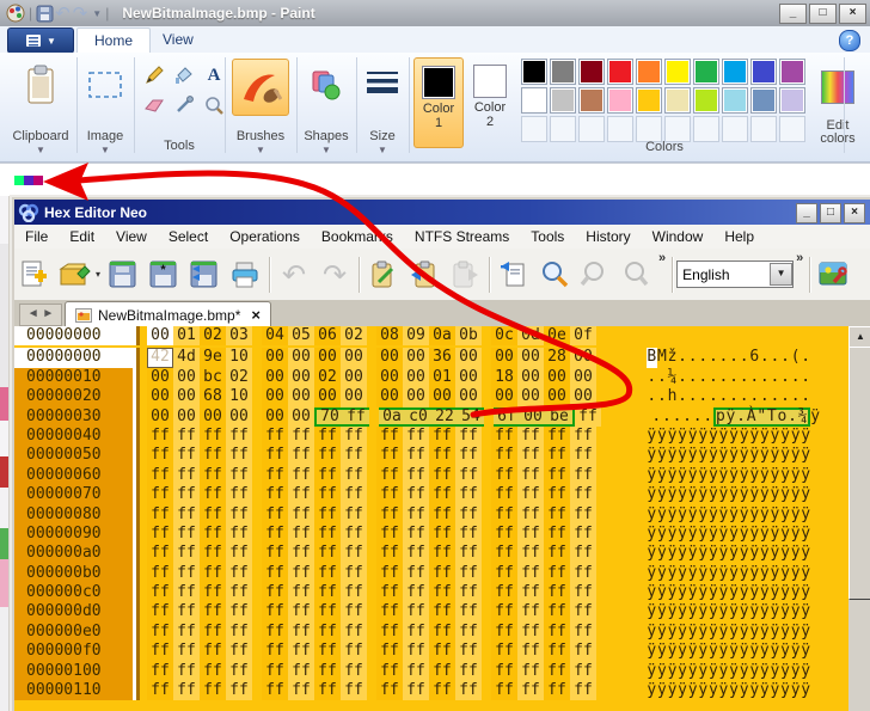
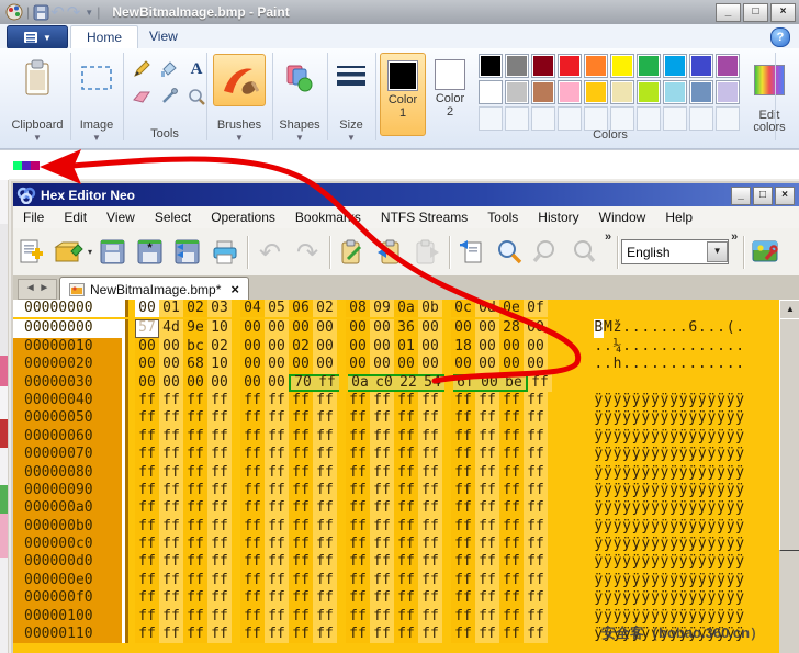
  |
  ↶
  ↷
  ▼
  |
  NewBitmaImage.bmp - Paint
  _
  □
  ×
  ▼
  Home
  View
  ?
  Clipboard
  ▼
  Image
  ▼
  A
  Tools
  Brushes
  ▼
  Shapes
  ▼
  Size
  ▼
  Color
  1
  Color
  2
  Colors
  Edt
  colors
  Hex Editor Neo
  _
  □
  ×
  File
  Edit
  View
  Select
  Operations
  Bookmars
  NTFS Streams
  Tools
  History
  Window
  Help
  ▾
  *
  ↶
  ↷
  »
  English
  ▼
  »
  ◄ ►
  NewBitmaImage.bmp*
  ×
  00000000
  00 01 02 03 04 05 06 02 08 09 0a 0b 0c 0 0e 0f
  00000000
- 42 4d 9e 10 00 00 00 00 00 00 36 00 00 00 28 0
+ 57 4d 9e 10 00 00 00 00 00 00 36 00 00 00 28 0
  BMž.......6...(.
  00000010
  00 00 bc 02 00 00 02 00 00 00 01 00 18 00 00 00
  ..¼.............
  00000020
  00 00 68 10 00 00 00 00 00 00 00 00 00 00 00 00
  ..h.............
  00000030
  00 00 00 00 00 00 70 ff 0a c0 22 5 6f 00 be ff
- ...... pÿ.À"To.¾ ÿ
  00000040
  ff ff ff ff ff ff ff ff ff ff ff ff ff ff ff ff
  ÿÿÿÿÿÿÿÿÿÿÿÿÿÿÿÿ
  00000050
  ff ff ff ff ff ff ff ff ff ff ff ff ff ff ff ff
  ÿÿÿÿÿÿÿÿÿÿÿÿÿÿÿÿ
  00000060
  ff ff ff ff ff ff ff ff ff ff ff ff ff ff ff ff
  ÿÿÿÿÿÿÿÿÿÿÿÿÿÿÿÿ
  00000070
  ff ff ff ff ff ff ff ff ff ff ff ff ff ff ff ff
  ÿÿÿÿÿÿÿÿÿÿÿÿÿÿÿÿ
  00000080
  ff ff ff ff ff ff ff ff ff ff ff ff ff ff ff ff
  ÿÿÿÿÿÿÿÿÿÿÿÿÿÿÿÿ
  00000090
  ff ff ff ff ff ff ff ff ff ff ff ff ff ff ff ff
  ÿÿÿÿÿÿÿÿÿÿÿÿÿÿÿÿ
  000000a0
  ff ff ff ff ff ff ff ff ff ff ff ff ff ff ff ff
  ÿÿÿÿÿÿÿÿÿÿÿÿÿÿÿÿ
  000000b0
  ff ff ff ff ff ff ff ff ff ff ff ff ff ff ff ff
  ÿÿÿÿÿÿÿÿÿÿÿÿÿÿÿÿ
  000000c0
  ff ff ff ff ff ff ff ff ff ff ff ff ff ff ff ff
  ÿÿÿÿÿÿÿÿÿÿÿÿÿÿÿÿ
  000000d0
  ff ff ff ff ff ff ff ff ff ff ff ff ff ff ff ff
  ÿÿÿÿÿÿÿÿÿÿÿÿÿÿÿÿ
  000000e0
  ff ff ff ff ff ff ff ff ff ff ff ff ff ff ff ff
  ÿÿÿÿÿÿÿÿÿÿÿÿÿÿÿÿ
  000000f0
  ff ff ff ff ff ff ff ff ff ff ff ff ff ff ff ff
  ÿÿÿÿÿÿÿÿÿÿÿÿÿÿÿÿ
  00000100
  ff ff ff ff ff ff ff ff ff ff ff ff ff ff ff ff
  ÿÿÿÿÿÿÿÿÿÿÿÿÿÿÿÿ
  00000110
  ff ff ff ff ff ff ff ff ff ff ff ff ff ff ff ff
  ÿÿÿÿÿÿÿÿÿÿÿÿÿÿÿÿ
  ▲
+ 安全客（bobao.360.cn）
